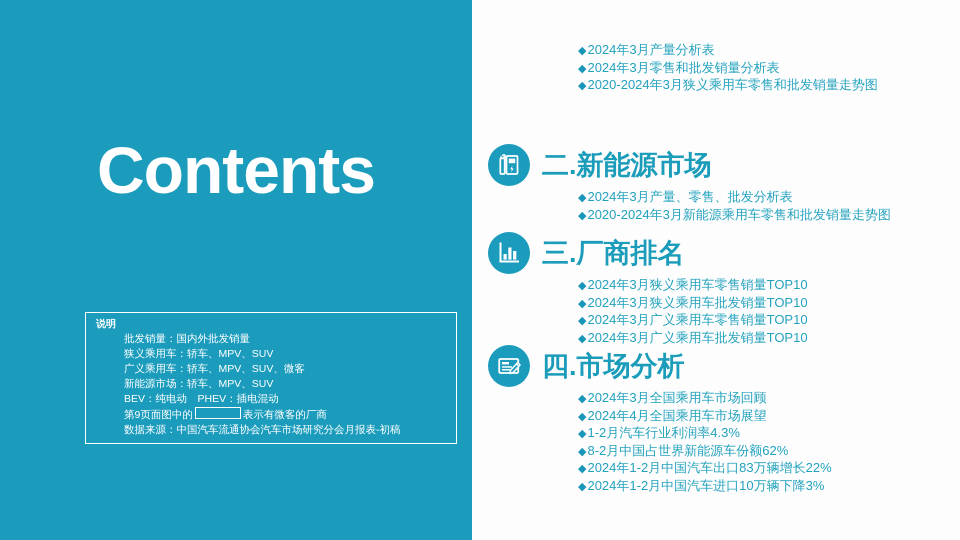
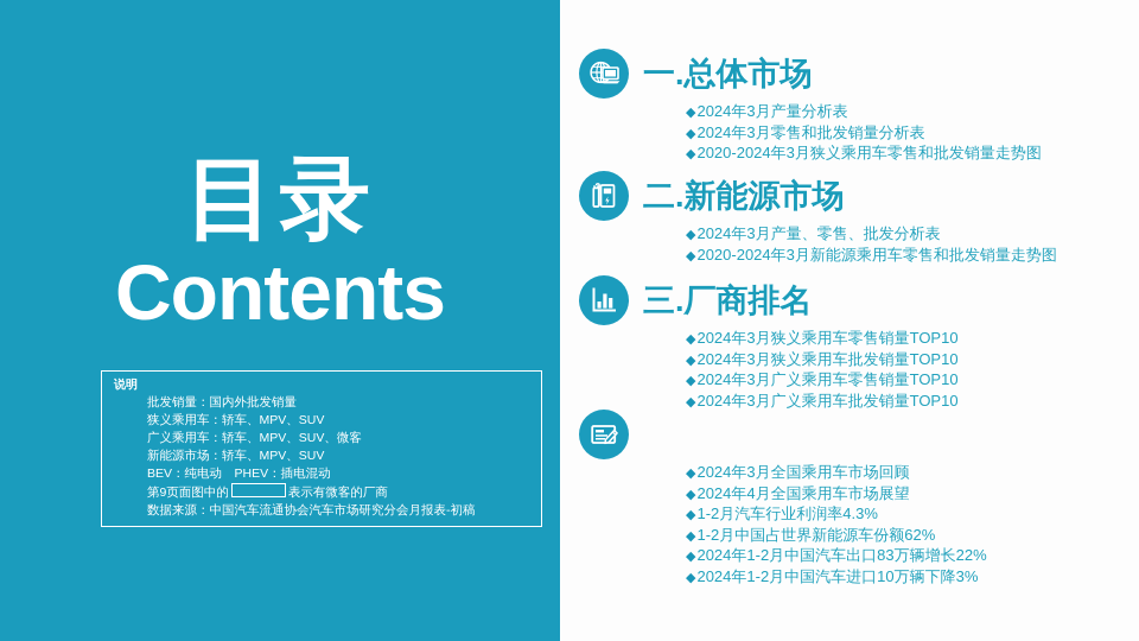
+ 目录
  Contents
  说明
  批发销量：国内外批发销量
  狭义乘用车：轿车、MPV、SUV
  广义乘用车：轿车、MPV、SUV、微客
  新能源市场：轿车、MPV、SUV
  BEV：纯电动 PHEV：插电混动
  第9页面图中的 表示有微客的厂商
  数据来源：中国汽车流通协会汽车市场研究分会月报表-初稿
+ 一.总体市场
  ◆2024年3月产量分析表
  ◆2024年3月零售和批发销量分析表
  ◆2020-2024年3月狭义乘用车零售和批发销量走势图
  二.新能源市场
  ◆2024年3月产量、零售、批发分析表
  ◆2020-2024年3月新能源乘用车零售和批发销量走势图
  三.厂商排名
  ◆2024年3月狭义乘用车零售销量TOP10
  ◆2024年3月狭义乘用车批发销量TOP10
  ◆2024年3月广义乘用车零售销量TOP10
  ◆2024年3月广义乘用车批发销量TOP10
- 四.市场分析
  ◆2024年3月全国乘用车市场回顾
  ◆2024年4月全国乘用车市场展望
  ◆1-2月汽车行业利润率4.3%
- ◆8-2月中国占世界新能源车份额62%
+ ◆1-2月中国占世界新能源车份额62%
  ◆2024年1-2月中国汽车出口83万辆增长22%
  ◆2024年1-2月中国汽车进口10万辆下降3%
